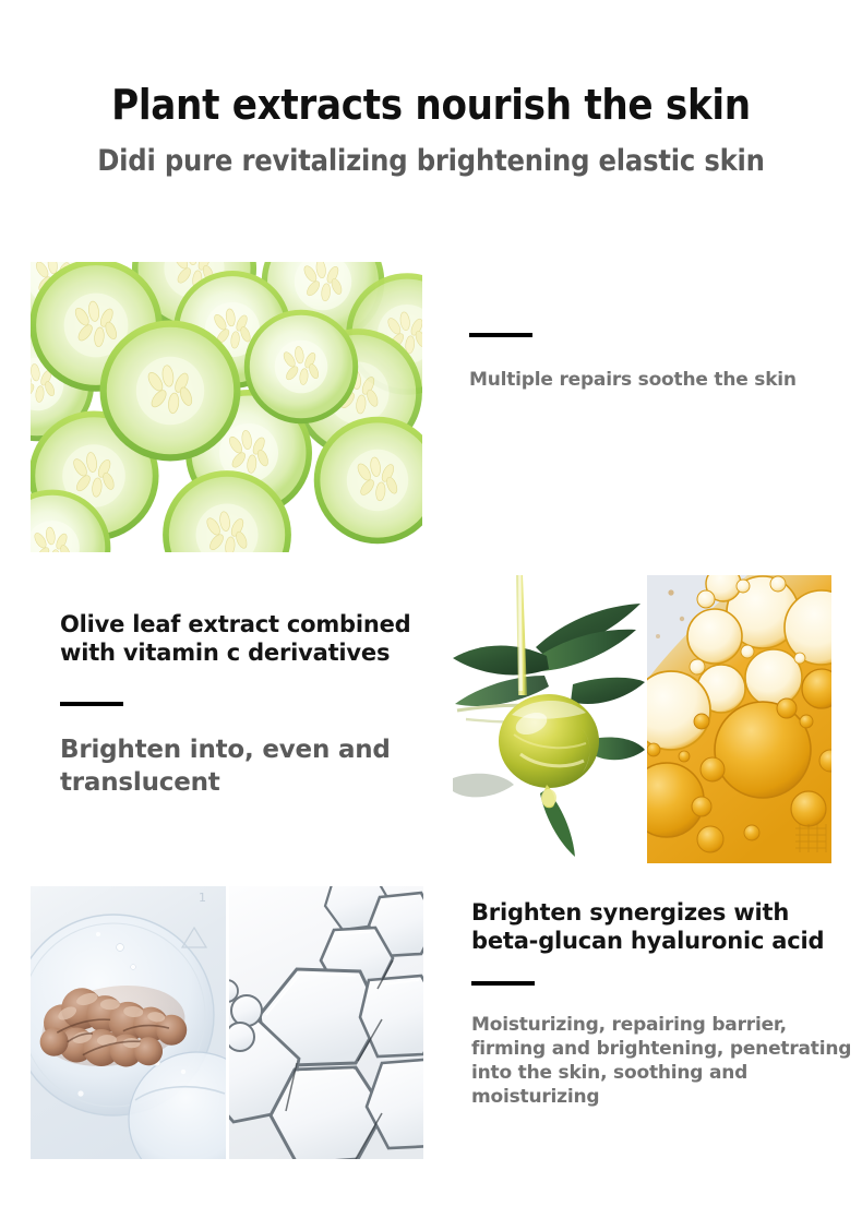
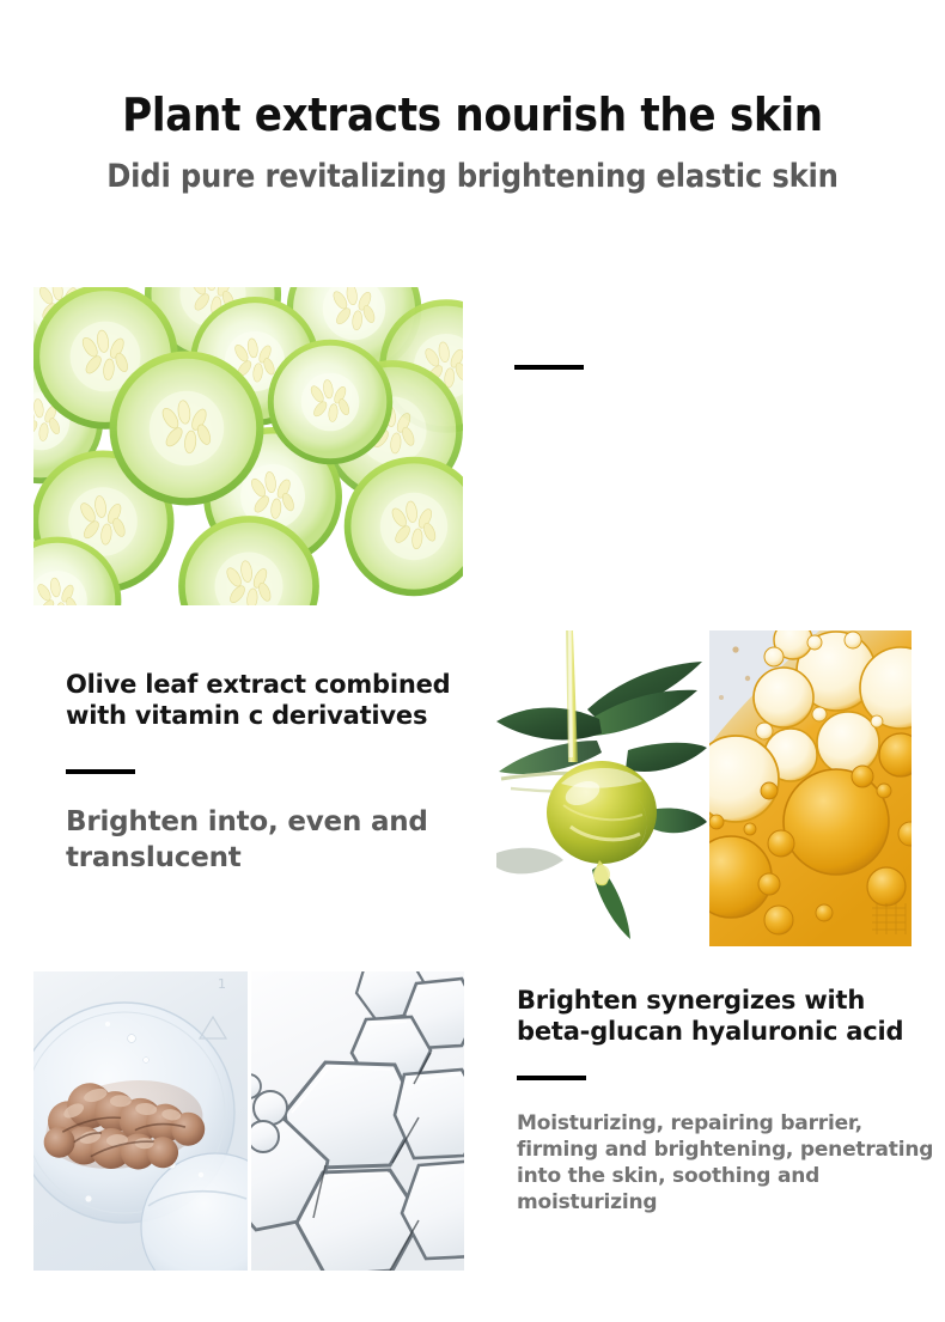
  Plant extracts nourish the skin
  Didi pure revitalizing brightening elastic skin
- Multiple repairs soothe the skin
  Olive leaf extract combined with vitamin c derivatives
  Brighten into, even and translucent
  1
  Brighten synergizes with beta-glucan hyaluronic acid
  Moisturizing, repairing barrier, firming and brightening, penetrating into the skin, soothing and moisturizing
